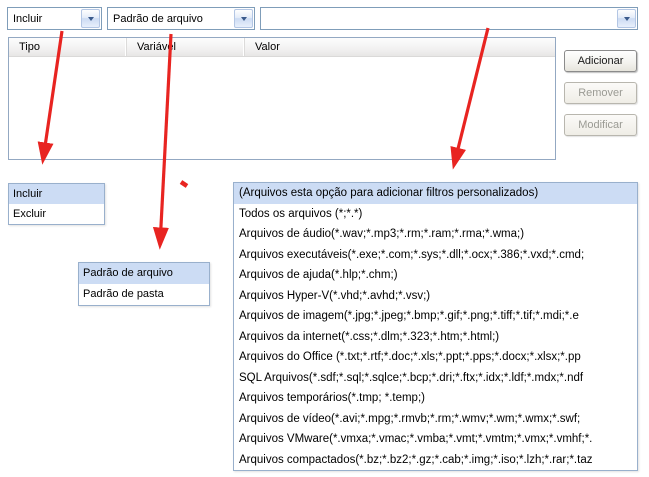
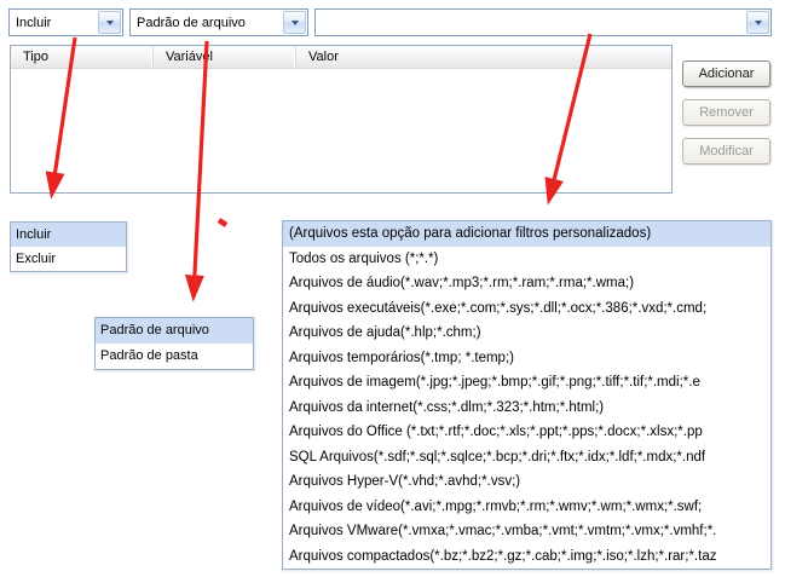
  Incluir
  Padrão de arquivo
  Tipo
  Variávl
  Valor
  Adicionar
  Remover
  Modificar
  Incluir
  Excluir
  Padrão de arquivo
  Padrão de pasta
  (Arquivos esta opção para adicionar filtros personalizados)
  Todos os arquivos (*;*.*)
  Arquivos de áudio(*.wav;*.mp3;*.rm;*.ram;*.rma;*.wma;)
  Arquivos executáveis(*.exe;*.com;*.sys;*.dll;*.ocx;*.386;*.vxd;*.cmd;
  Arquivos de ajuda(*.hlp;*.chm;)
- Arquivos Hyper-V(*.vhd;*.avhd;*.vsv;)
+ Arquivos temporários(*.tmp; *.temp;)
  Arquivos de imagem(*.jpg;*.jpeg;*.bmp;*.gif;*.png;*.tiff;*.tif;*.mdi;*.e
  Arquivos da internet(*.css;*.dlm;*.323;*.htm;*.html;)
  Arquivos do Office (*.txt;*.rtf;*.doc;*.xls;*.ppt;*.pps;*.docx;*.xlsx;*.pp
  SQL Arquivos(*.sdf;*.sql;*.sqlce;*.bcp;*.dri;*.ftx;*.idx;*.ldf;*.mdx;*.ndf
- Arquivos temporários(*.tmp; *.temp;)
+ Arquivos Hyper-V(*.vhd;*.avhd;*.vsv;)
  Arquivos de vídeo(*.avi;*.mpg;*.rmvb;*.rm;*.wmv;*.wm;*.wmx;*.swf;
  Arquivos VMware(*.vmxa;*.vmac;*.vmba;*.vmt;*.vmtm;*.vmx;*.vmhf;*.
  Arquivos compactados(*.bz;*.bz2;*.gz;*.cab;*.img;*.iso;*.lzh;*.rar;*.taz
